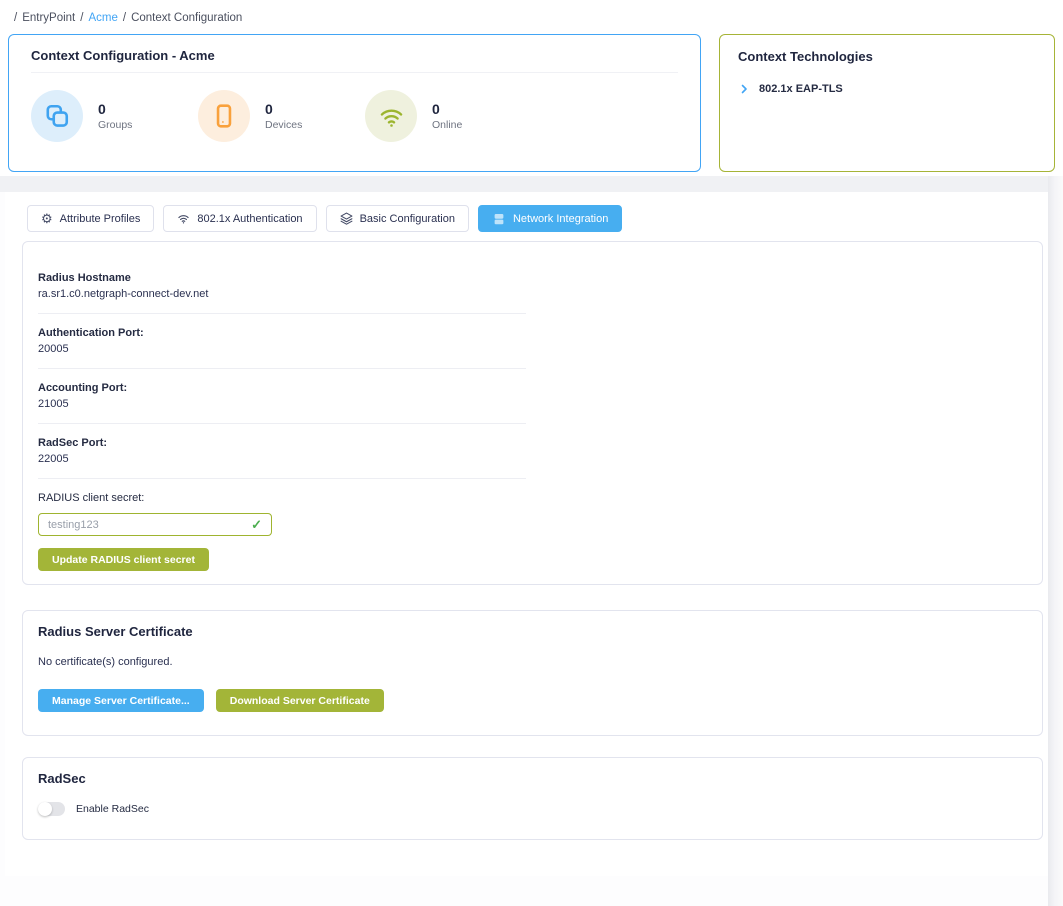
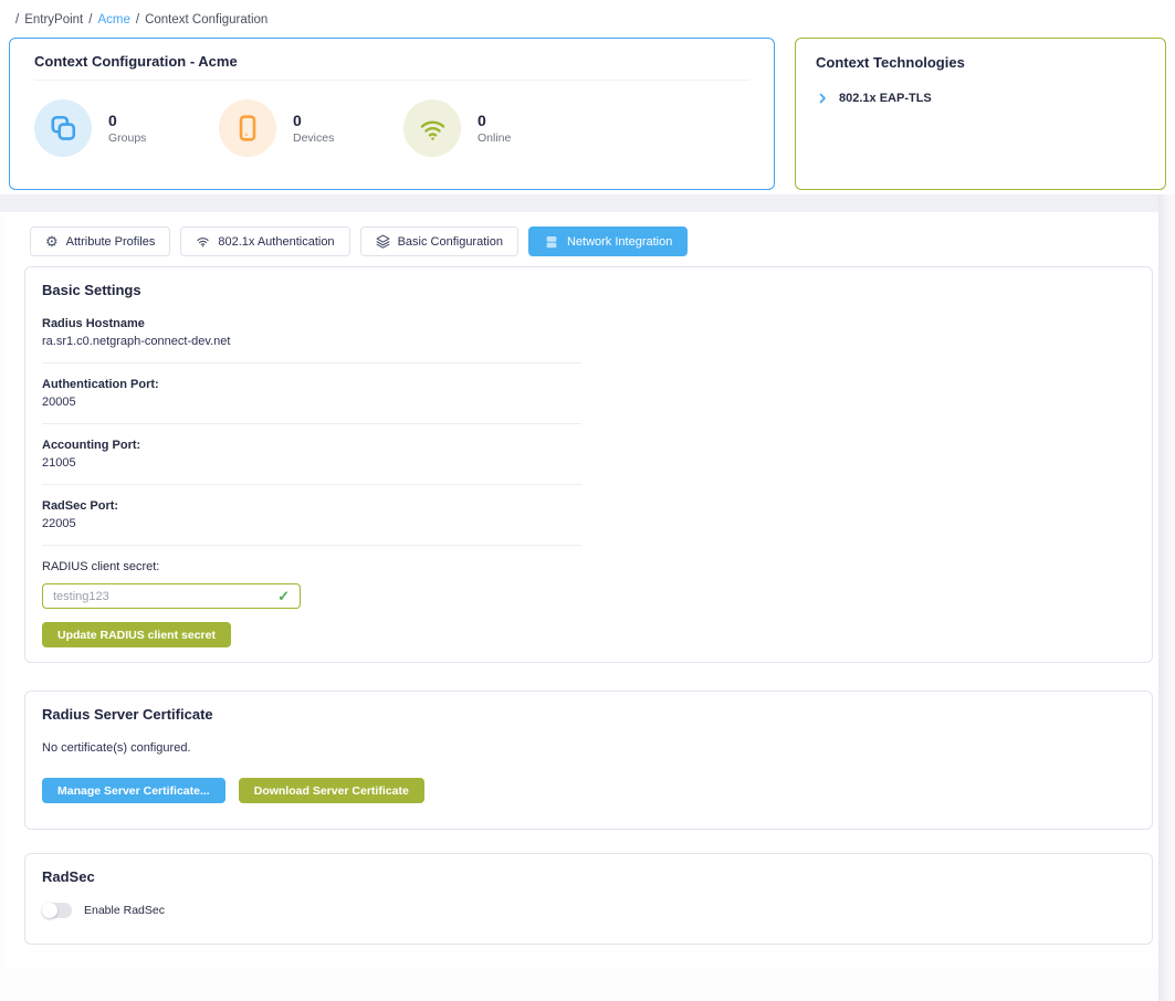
  /
  EntryPoint
  /
  Acme
  /
  Context Configuration
  Context Configuration - Acme
  0
  Groups
  0
  Devices
  0
  Online
  Context Technologies
  802.1x EAP-TLS
  ⚙
  Attribute Profiles
  802.1x Authentication
  Basic Configuration
  Network Integration
+ Basic Settings
  Radius Hostname
  ra.sr1.c0.netgraph-connect-dev.net
  Authentication Port:
  20005
  Accounting Port:
  21005
  RadSec Port:
  22005
  RADIUS client secret:
  testing123
  ✓
  Update RADIUS client secret
  Radius Server Certificate
  No certificate(s) configured.
  Manage Server Certificate...
  Download Server Certificate
  RadSec
  Enable RadSec
